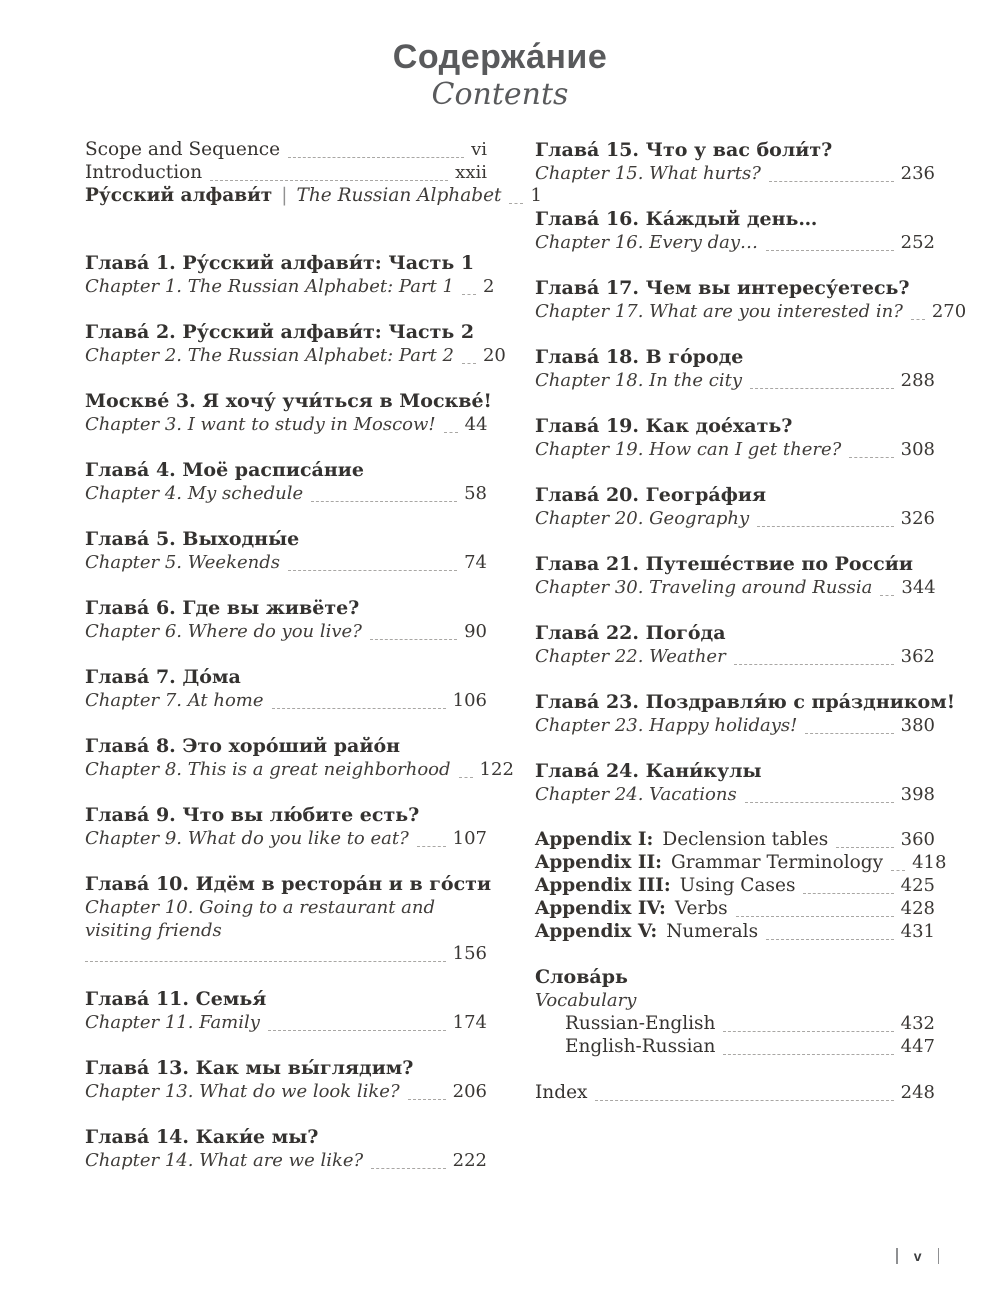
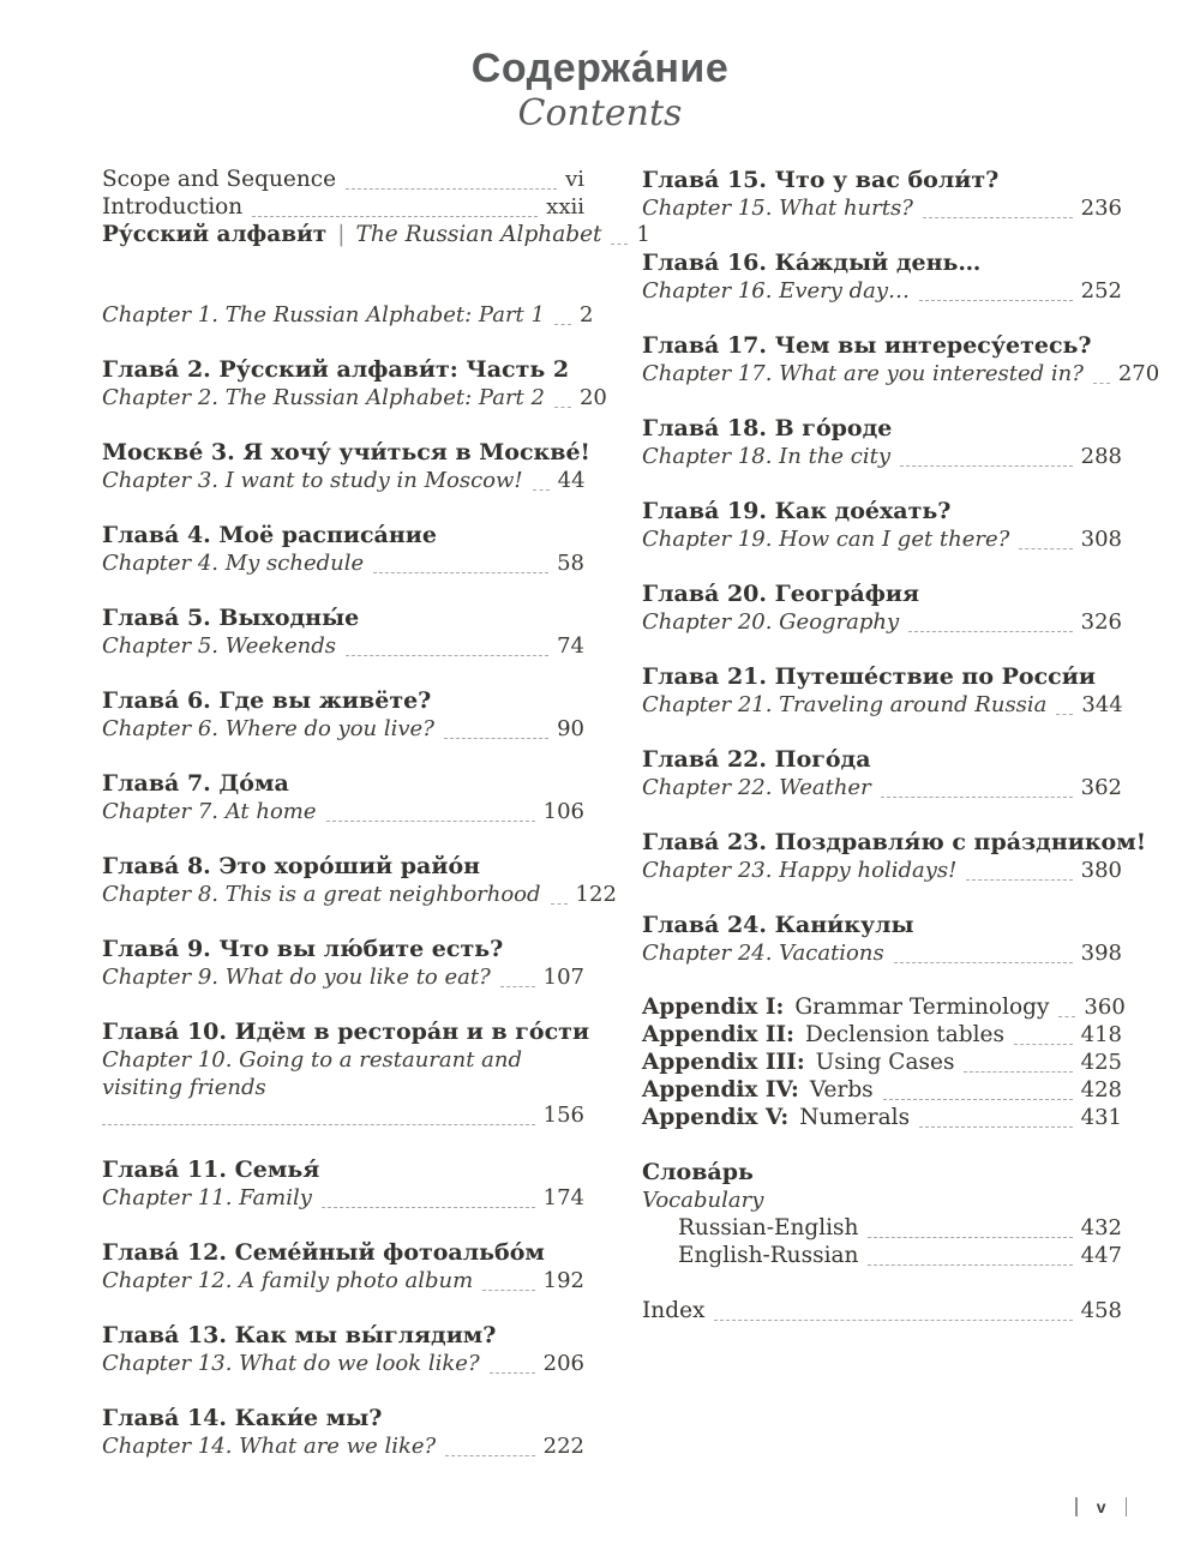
  Содержа́ние
  Contents
  Scope and Sequence
  vi
  Introduction
  xxii
  Ру́сский алфави́т
  |
  The Russian Alphabet
  1
- Глава́ 1. Ру́сский алфави́т: Часть 1
  Chapter 1. The Russian Alphabet: Part 1
  2
  Глава́ 2. Ру́сский алфави́т: Часть 2
  Chapter 2. The Russian Alphabet: Part 2
  20
  Москве́ 3. Я хочу́ учи́ться в Москве́!
  Chapter 3. I want to study in Moscow!
  44
  Глава́ 4. Моё расписа́ние
  Chapter 4. My schedule
  58
  Глава́ 5. Выходны́е
  Chapter 5. Weekends
  74
  Глава́ 6. Где вы живёте?
  Chapter 6. Where do you live?
  90
  Глава́ 7. До́ма
  Chapter 7. At home
  106
  Глава́ 8. Это хоро́ший райо́н
  Chapter 8. This is a great neighborhood
  122
  Глава́ 9. Что вы лю́бите есть?
  Chapter 9. What do you like to eat?
  107
  Глава́ 10. Идём в рестора́н и в го́сти
  Chapter 10. Going to a restaurant and visiting friends
  156
  Глава́ 11. Семья́
  Chapter 11. Family
  174
+ Глава́ 12. Семе́йный фотоальбо́м
+ Chapter 12. A family photo album
+ 192
  Глава́ 13. Как мы вы́глядим?
  Chapter 13. What do we look like?
  206
  Глава́ 14. Каки́е мы?
  Chapter 14. What are we like?
  222
  Глава́ 15. Что у вас боли́т?
  Chapter 15. What hurts?
  236
  Глава́ 16. Ка́ждый день…
  Chapter 16. Every day…
  252
  Глава́ 17. Чем вы интересу́етесь?
  Chapter 17. What are you interested in?
  270
  Глава́ 18. В го́роде
  Chapter 18. In the city
  288
  Глава́ 19. Как дое́хать?
  Chapter 19. How can I get there?
  308
  Глава́ 20. Геогра́фия
  Chapter 20. Geography
  326
  Глава 21. Путеше́ствие по Росси́и
- Chapter 30. Traveling around Russia
+ Chapter 21. Traveling around Russia
  344
  Глава́ 22. Пого́да
  Chapter 22. Weather
  362
  Глава́ 23. Поздравля́ю с пра́здником!
  Chapter 23. Happy holidays!
  380
  Глава́ 24. Кани́кулы
  Chapter 24. Vacations
  398
  Appendix I:
- Declension tables
+ Grammar Terminology
  360
  Appendix II:
- Grammar Terminology
+ Declension tables
  418
  Appendix III:
  Using Cases
  425
  Appendix IV:
  Verbs
  428
  Appendix V:
  Numerals
  431
  Слова́рь
  Vocabulary
  Russian-English
  432
  English-Russian
  447
  Index
- 248
+ 458
  v
